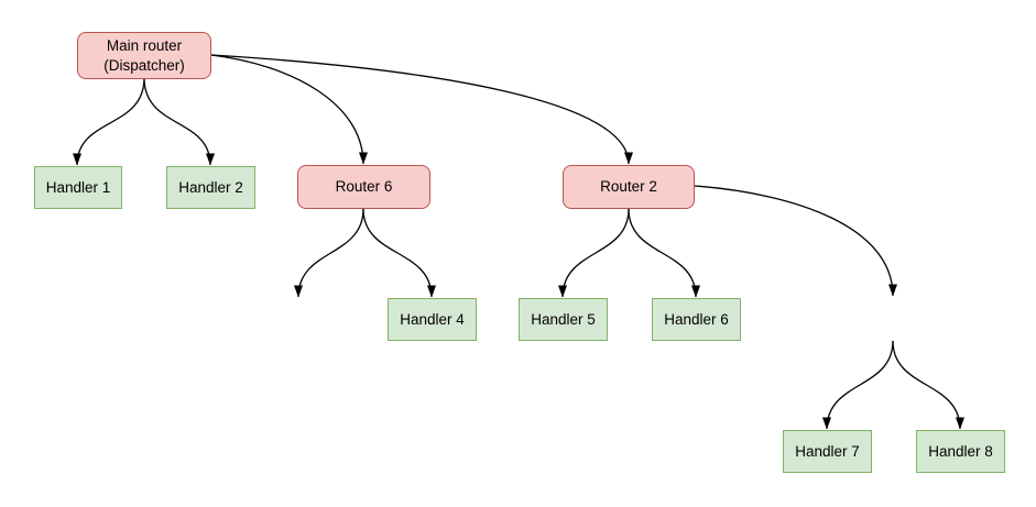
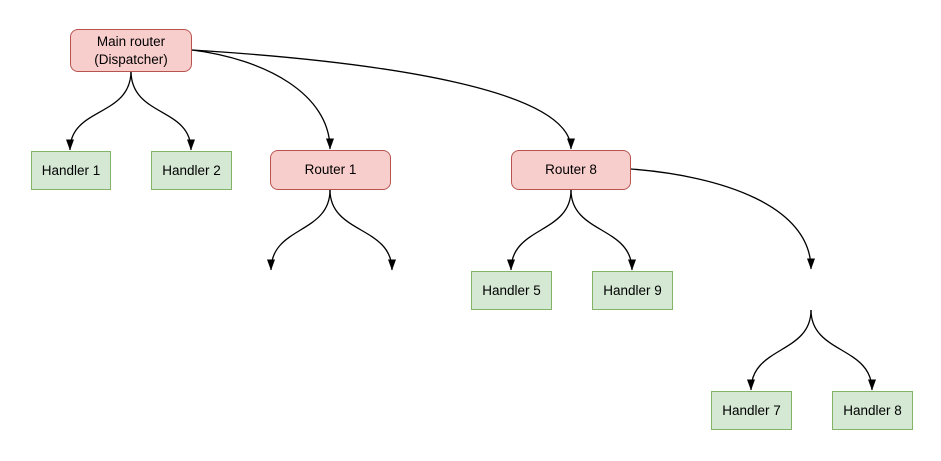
  Main router
  (Dispatcher)
  Handler 1
  Handler 2
- Router 6
+ Router 1
- Router 2
+ Router 8
- Handler 4
  Handler 5
- Handler 6
+ Handler 9
  Handler 7
  Handler 8
